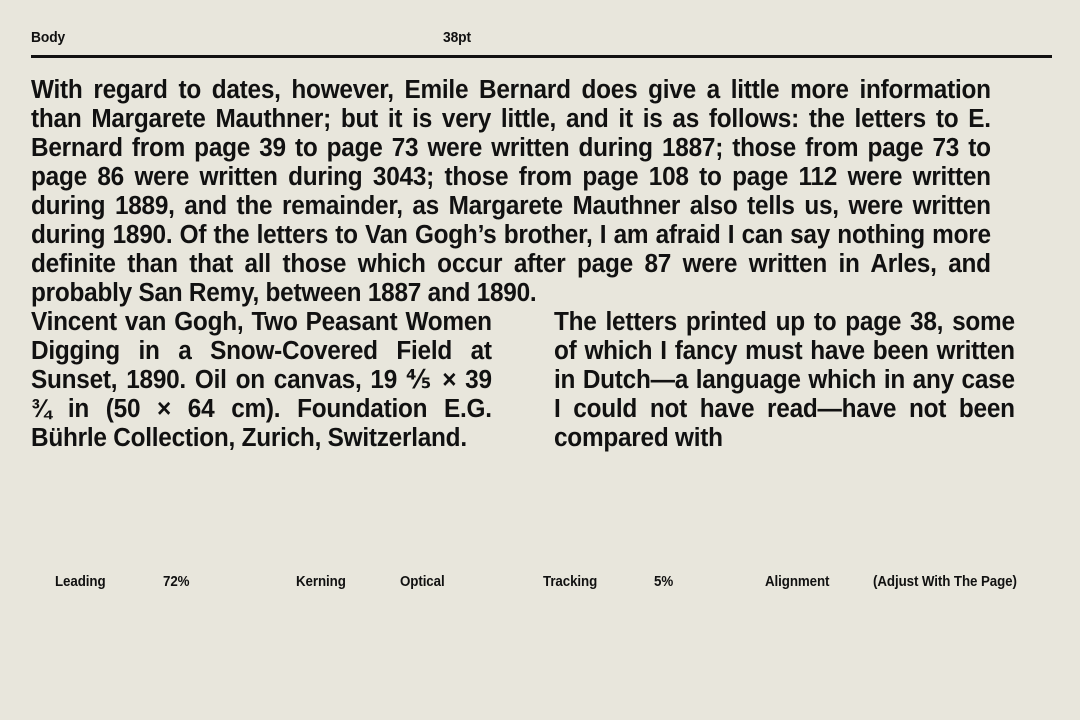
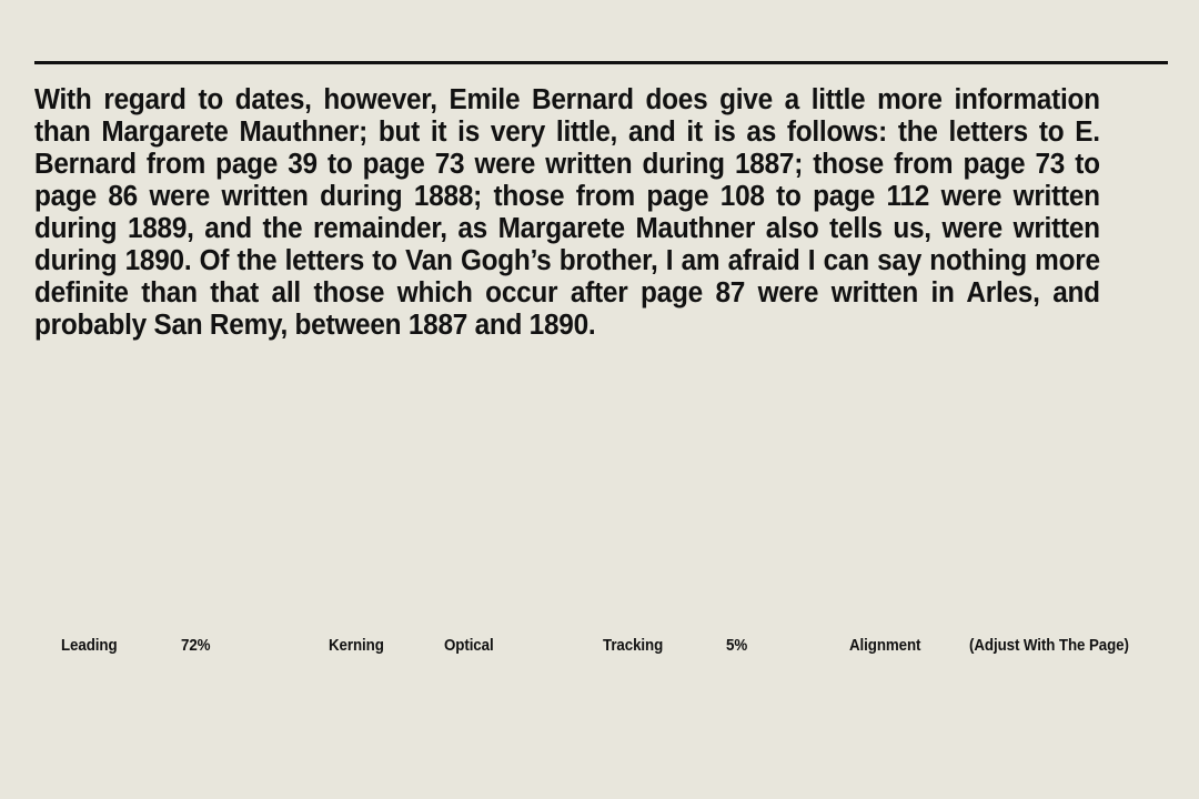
- Body
- 38pt
- With regard to dates, however, Emile Bernard does give a little more information than Margarete Mauthner; but it is very little, and it is as follows: the letters to E. Bernard from page 39 to page 73 were written during 1887; those from page 73 to page 86 were written during 3043; those from page 108 to page 112 were written during 1889, and the remainder, as Margarete Mauthner also tells us, were written during 1890. Of the letters to Van Gogh’s brother, I am afraid I can say nothing more definite than that all those which occur after page 87 were written in Arles, and probably San Remy, between 1887 and 1890.
+ With regard to dates, however, Emile Bernard does give a little more information than Margarete Mauthner; but it is very little, and it is as follows: the letters to E. Bernard from page 39 to page 73 were written during 1887; those from page 73 to page 86 were written during 1888; those from page 108 to page 112 were written during 1889, and the remainder, as Margarete Mauthner also tells us, were written during 1890. Of the letters to Van Gogh’s brother, I am afraid I can say nothing more definite than that all those which occur after page 87 were written in Arles, and probably San Remy, between 1887 and 1890.
- Vincent van Gogh, Two Peasant Women Digging in a Snow-Covered Field at Sunset, 1890. Oil on canvas, 19 ⅘ × 39 ¾ in (50 × 64 cm). Foundation E.G. Bührle Collection, Zurich, Switzerland.
- The letters printed up to page 38, some of which I fancy must have been written in Dutch—a language which in any case I could not have read—have not been compared with
  Leading
  72%
  Kerning
  Optical
  Tracking
  5%
  Alignment
  (Adjust With The Page)
